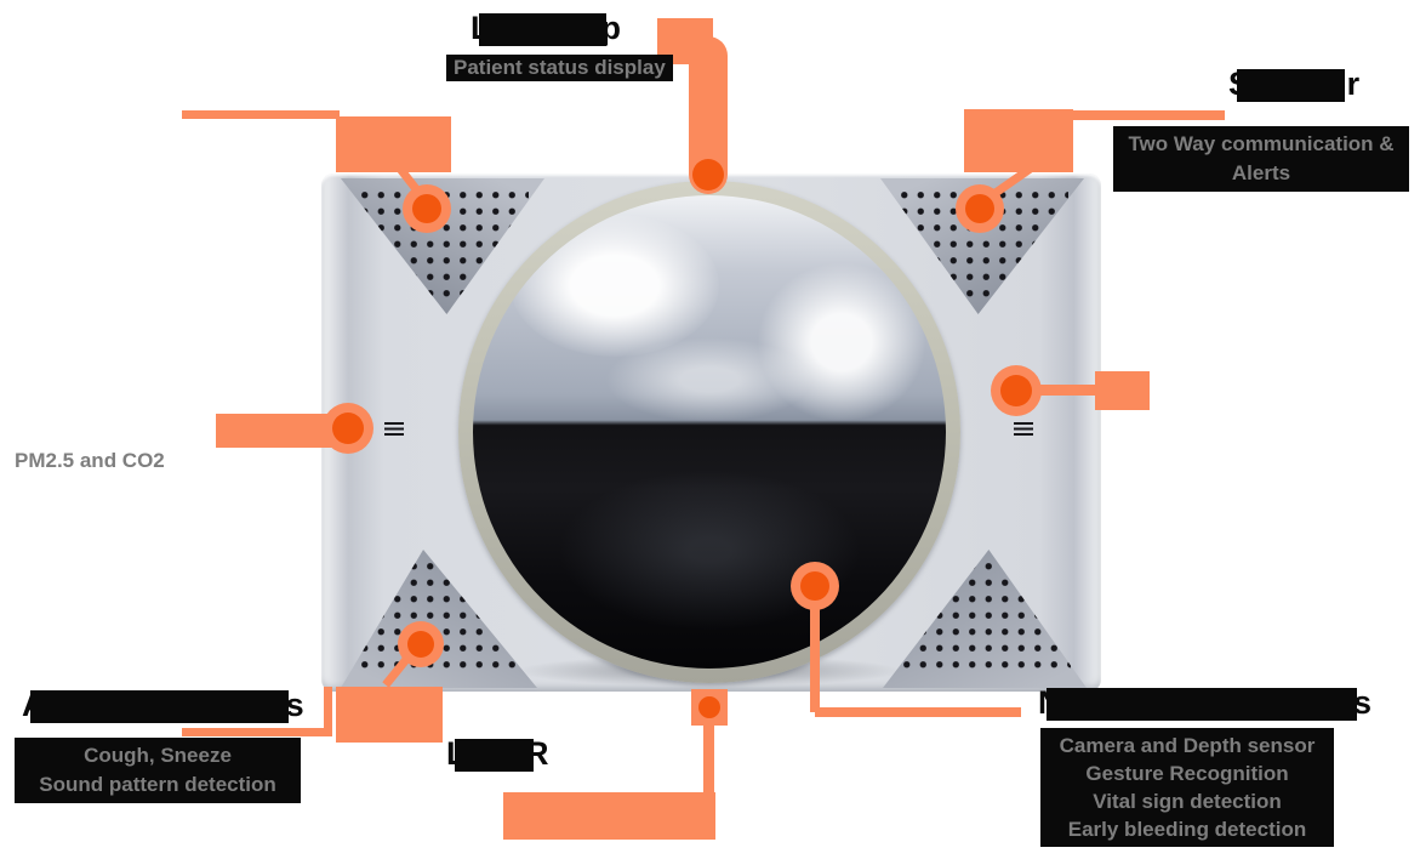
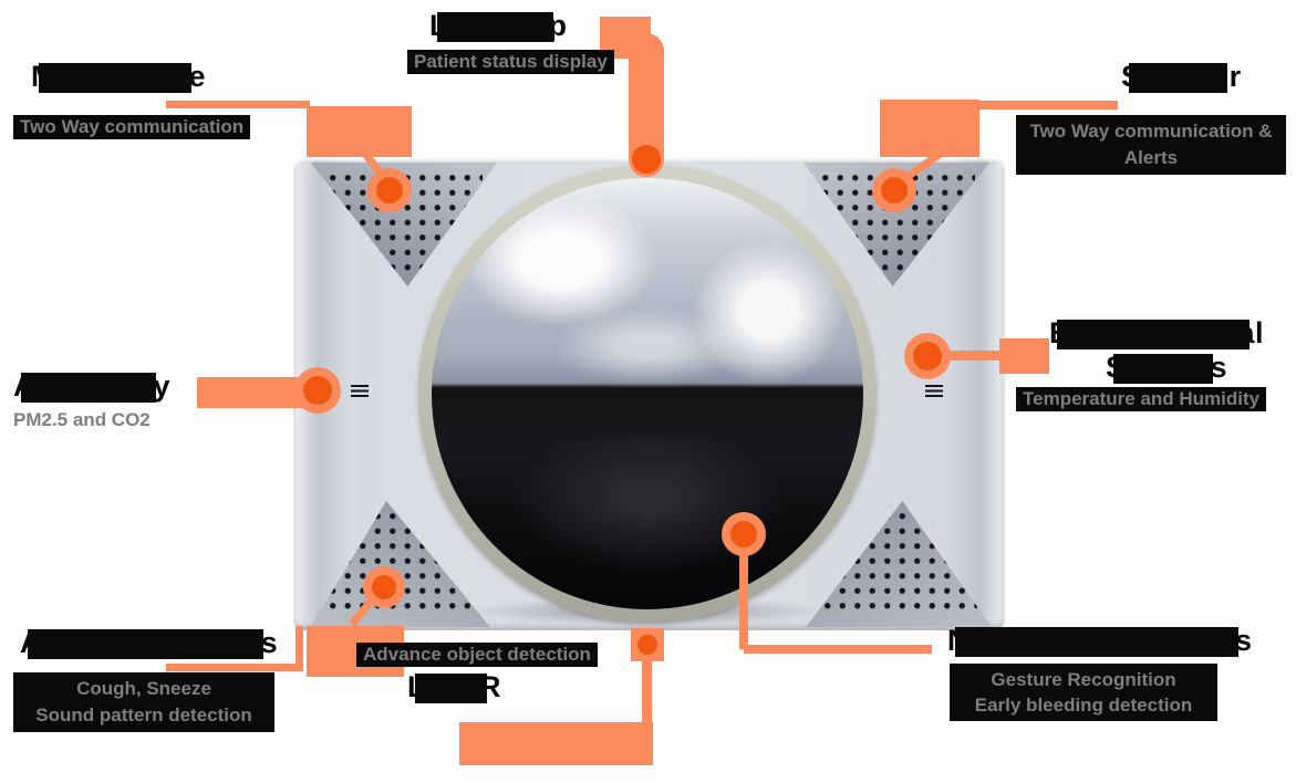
+ Microphone
+ Two Way communication
  LED strip
  Patient status display
  Speaker
  Two Way communication &
  Alerts
+ Air Quality
  PM2.5 and CO2
+ Environmental
+ Sensors
+ Temperature and Humidity
  Acoustic sensors
  Cough, Sneeze
  Sound pattern detection
+ Advance object detection
  LIDAR
  Night vision sensors
- Camera and Depth sensor
  Gesture Recognition
- Vital sign detection
  Early bleeding detection
